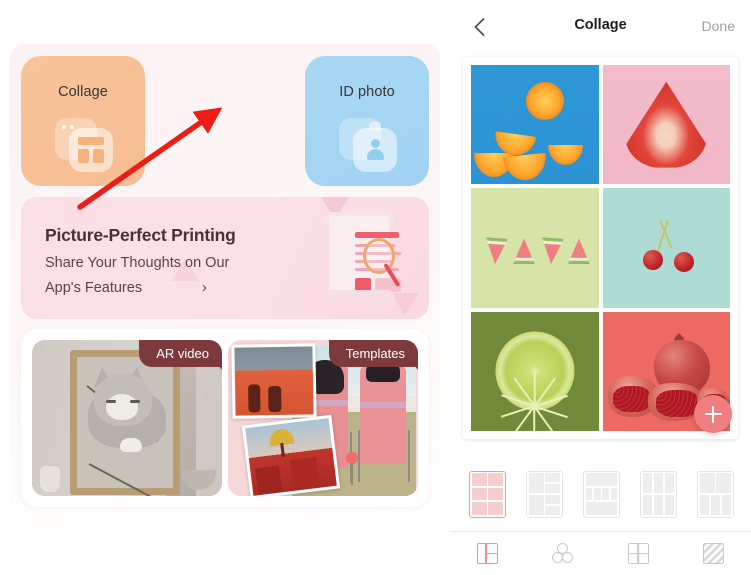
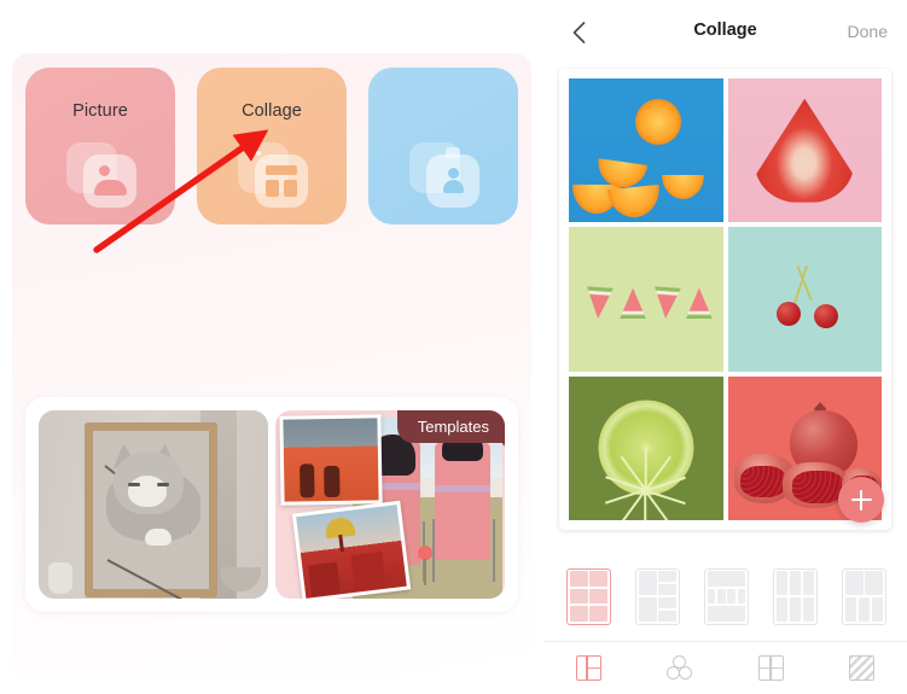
+ Picture
  Collage
- ID photo
- Picture-Perfect Printing
- Share Your Thoughts on Our
- App's Features
- ›
- AR video
  Templates
  Collage
  Done
